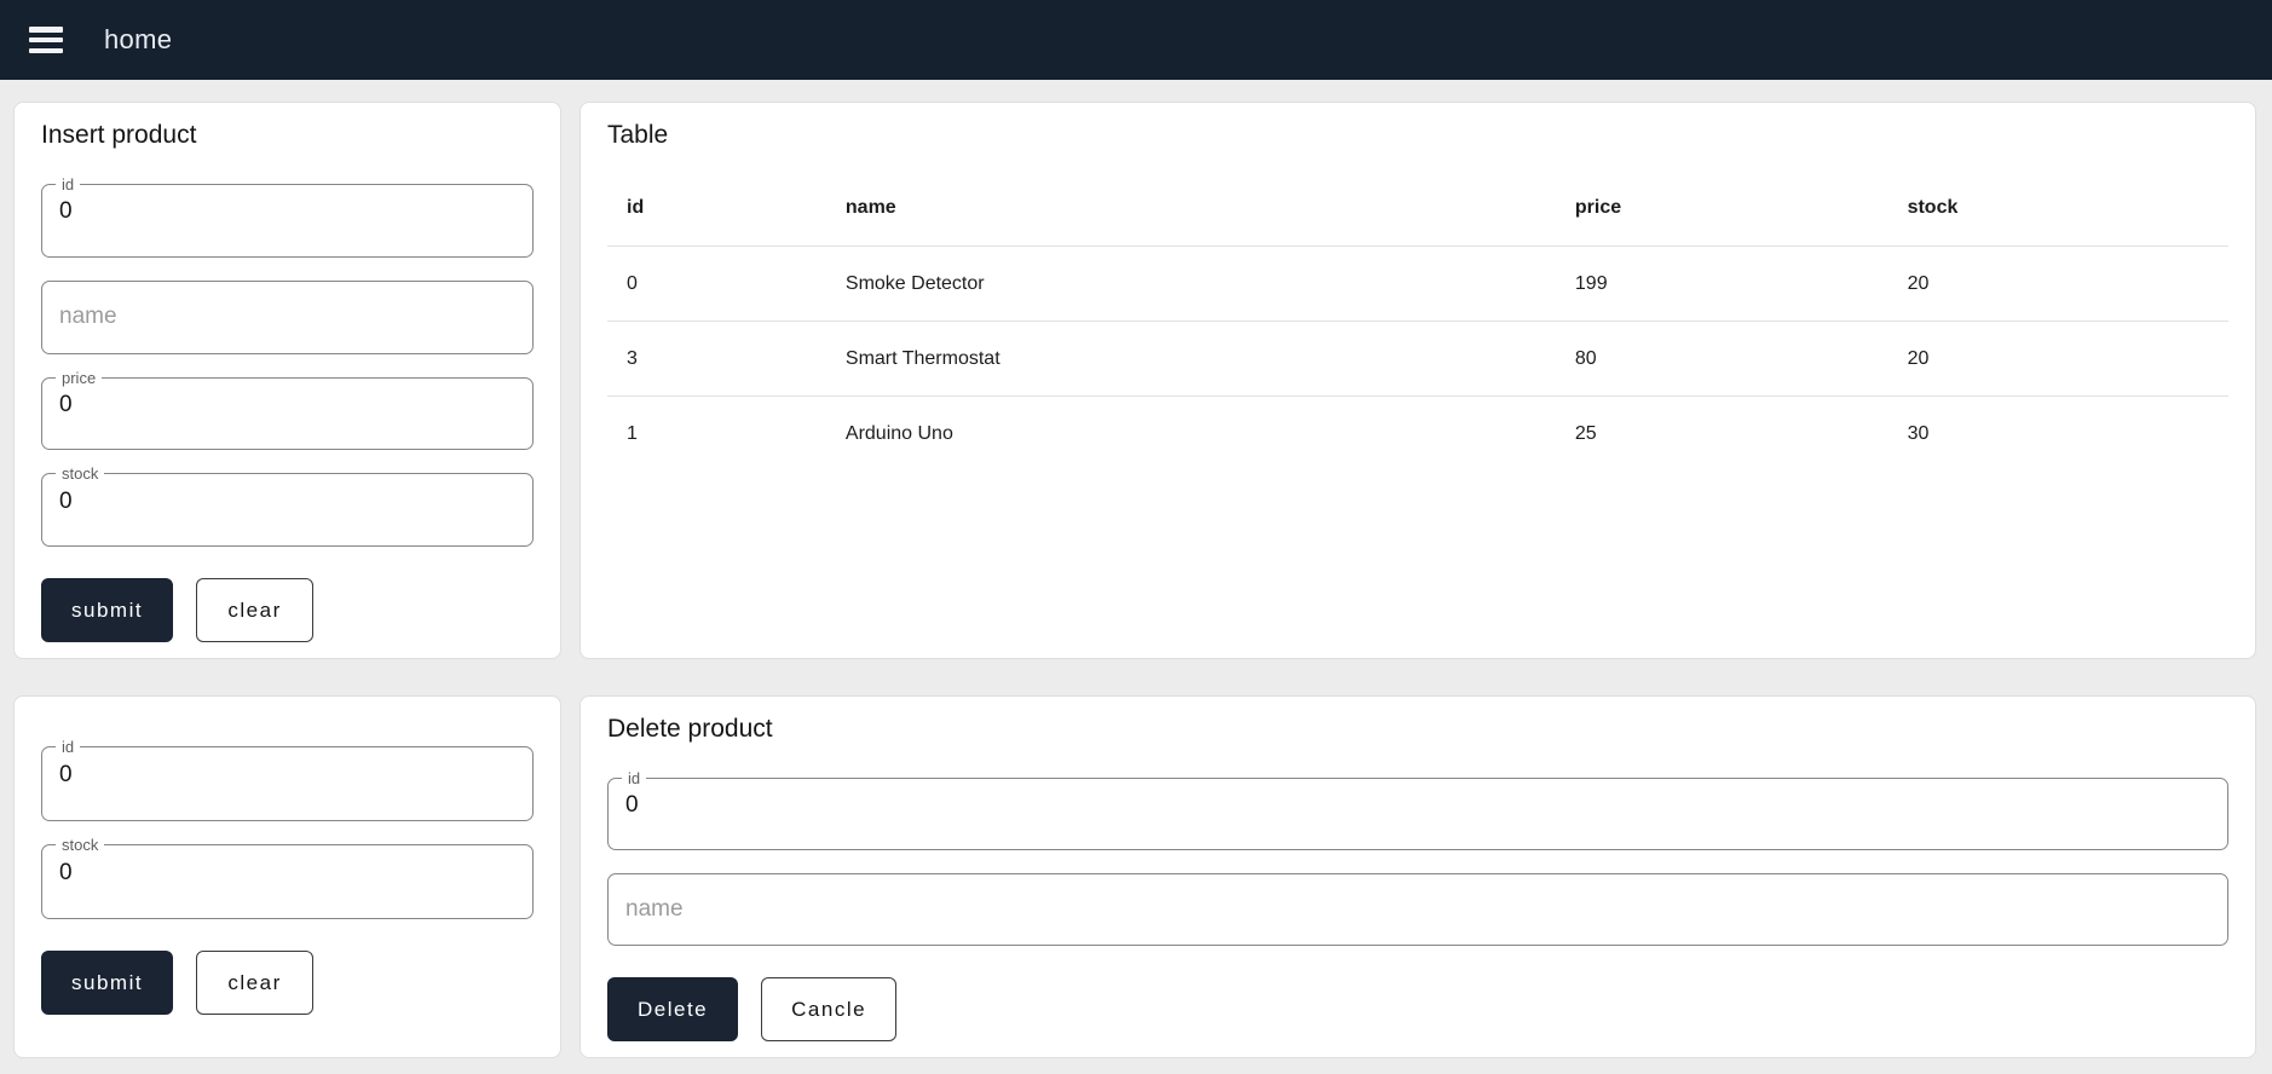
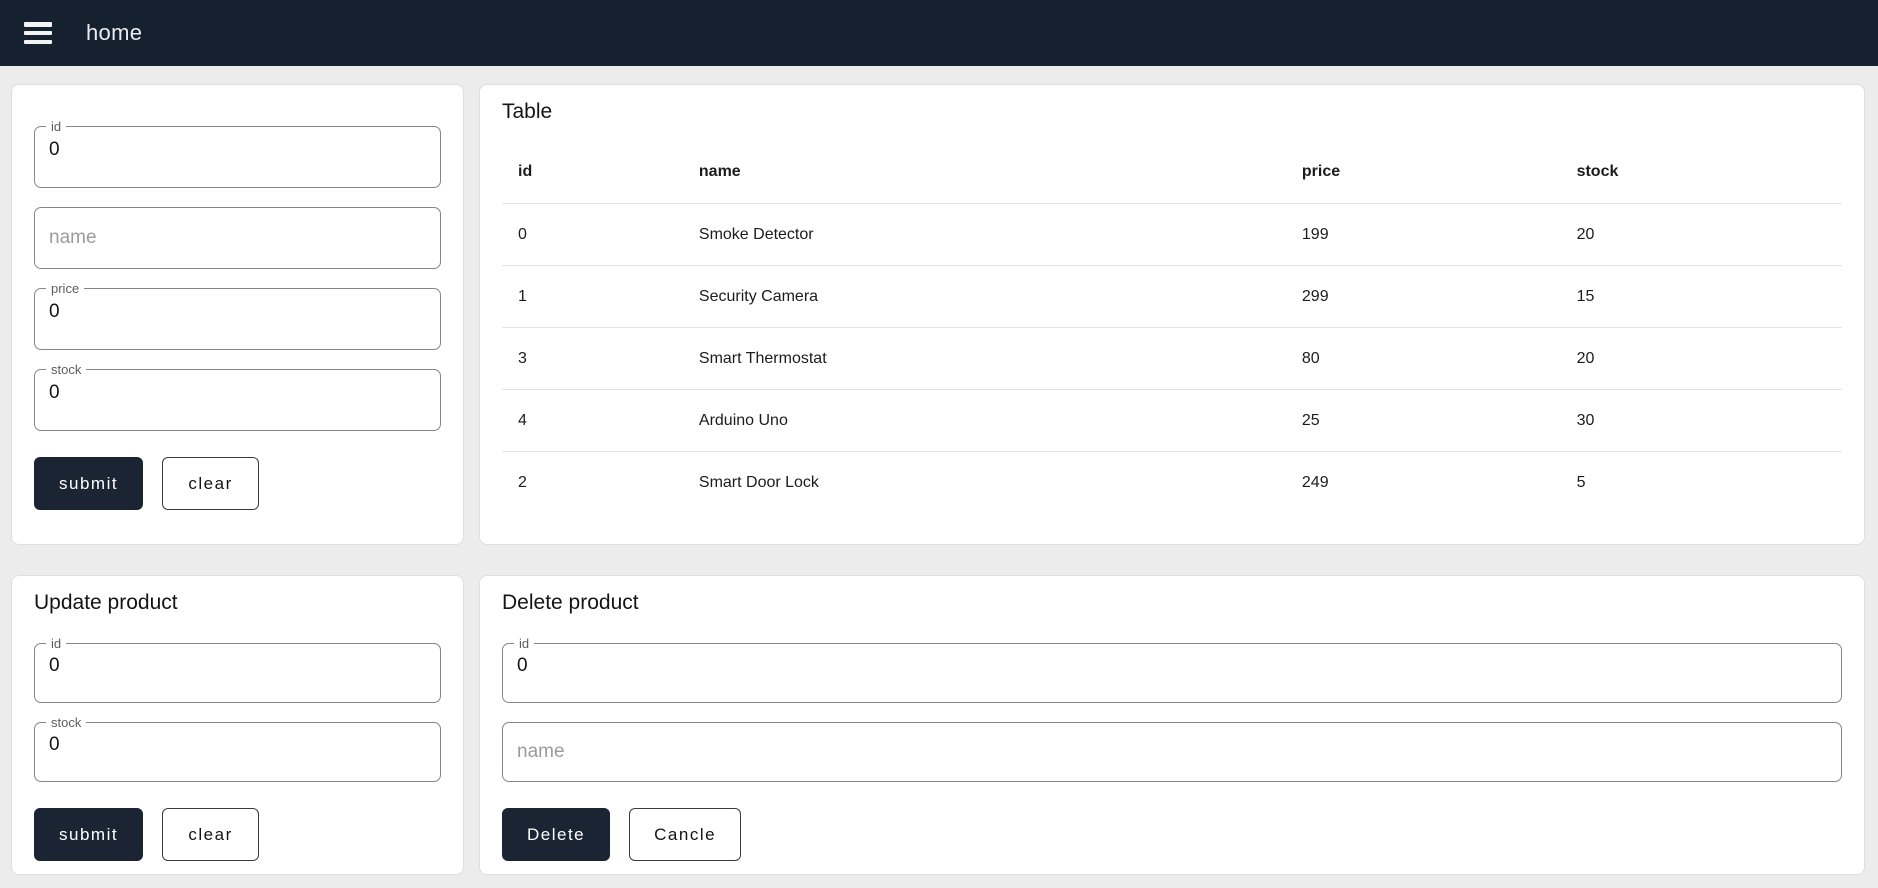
  home
- Insert product
  id
  0
  name
  price
  0
  stock
  0
  submit
  clear
  Table
  id	name	price	stock
  0	Smoke Detector	199	20
+ 1	Security Camera	299	15
  3	Smart Thermostat	80	20
- 1	Arduino Uno	25	30
+ 4	Arduino Uno	25	30
+ 2	Smart Door Lock	249	5
+ Update product
  id
  0
  stock
  0
  submit
  clear
  Delete product
  id
  0
  name
  Delete
  Cancle
